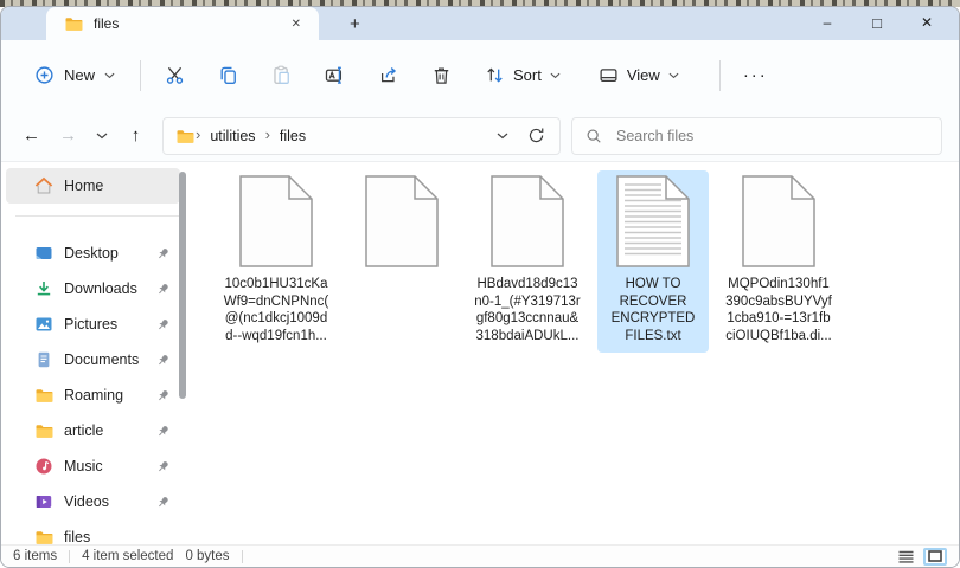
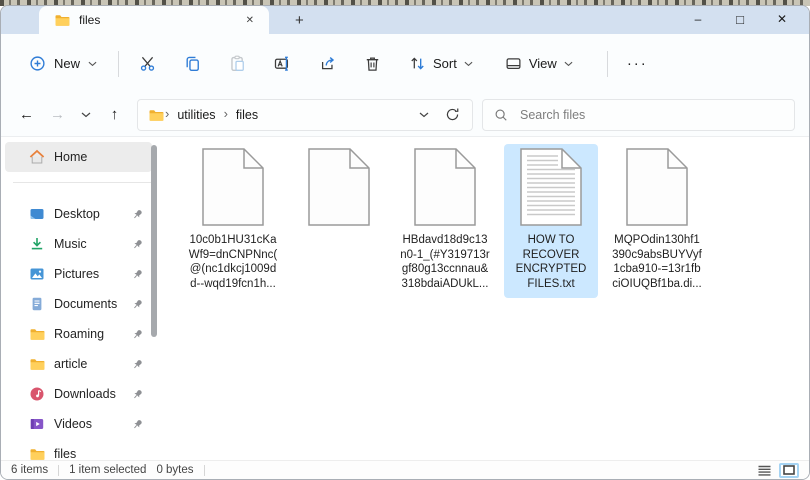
  files
  ✕
  +
  –
  □
  ✕
  New
  Sort
  View
  ···
  ←
  →
  ↑
  ›
  utilities
  ›
  files
  Search files
  Home
  Desktop
- Downloads
+ Music
  Pictures
  Documents
  Roaming
  article
- Music
+ Downloads
  Videos
  files
  10c0b1HU31cKa
  Wf9=dnCNPNnc(
  @(nc1dkcj1009d
  d--wqd19fcn1h...
  HBdavd18d9c13
  n0-1_(#Y319713r
  gf80g13ccnnau&
  318bdaiADUkL...
  HOW TO
  RECOVER
  ENCRYPTED
  FILES.txt
  MQPOdin130hf1
  390c9absBUYVyf
  1cba910-=13r1fb
  ciOIUQBf1ba.di...
  6 items
- 4 item selected
+ 1 item selected
  0 bytes
